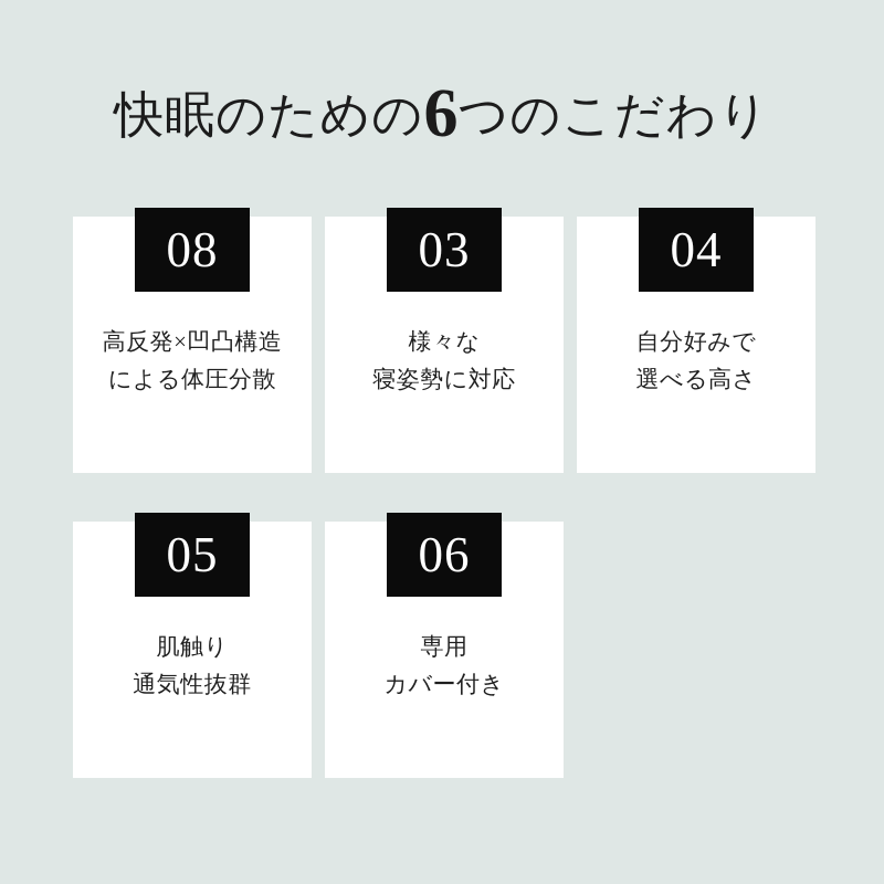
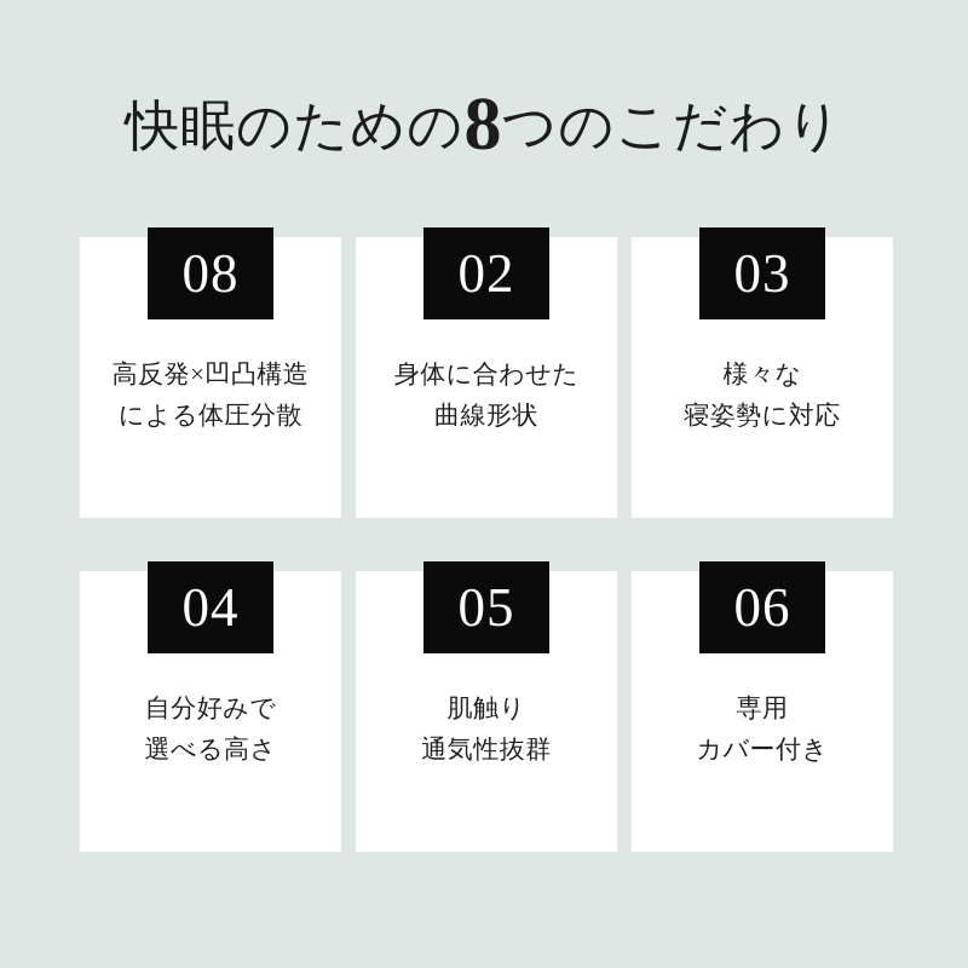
- 快眠のための6つのこだわり
+ 快眠のための8つのこだわり
  08
  高反発×凹凸構造
  による体圧分散
+ 02
+ 身体に合わせた
+ 曲線形状
  03
  様々な
  寝姿勢に対応
  04
  自分好みで
  選べる高さ
  05
  肌触り
  通気性抜群
  06
  専用
  カバー付き
